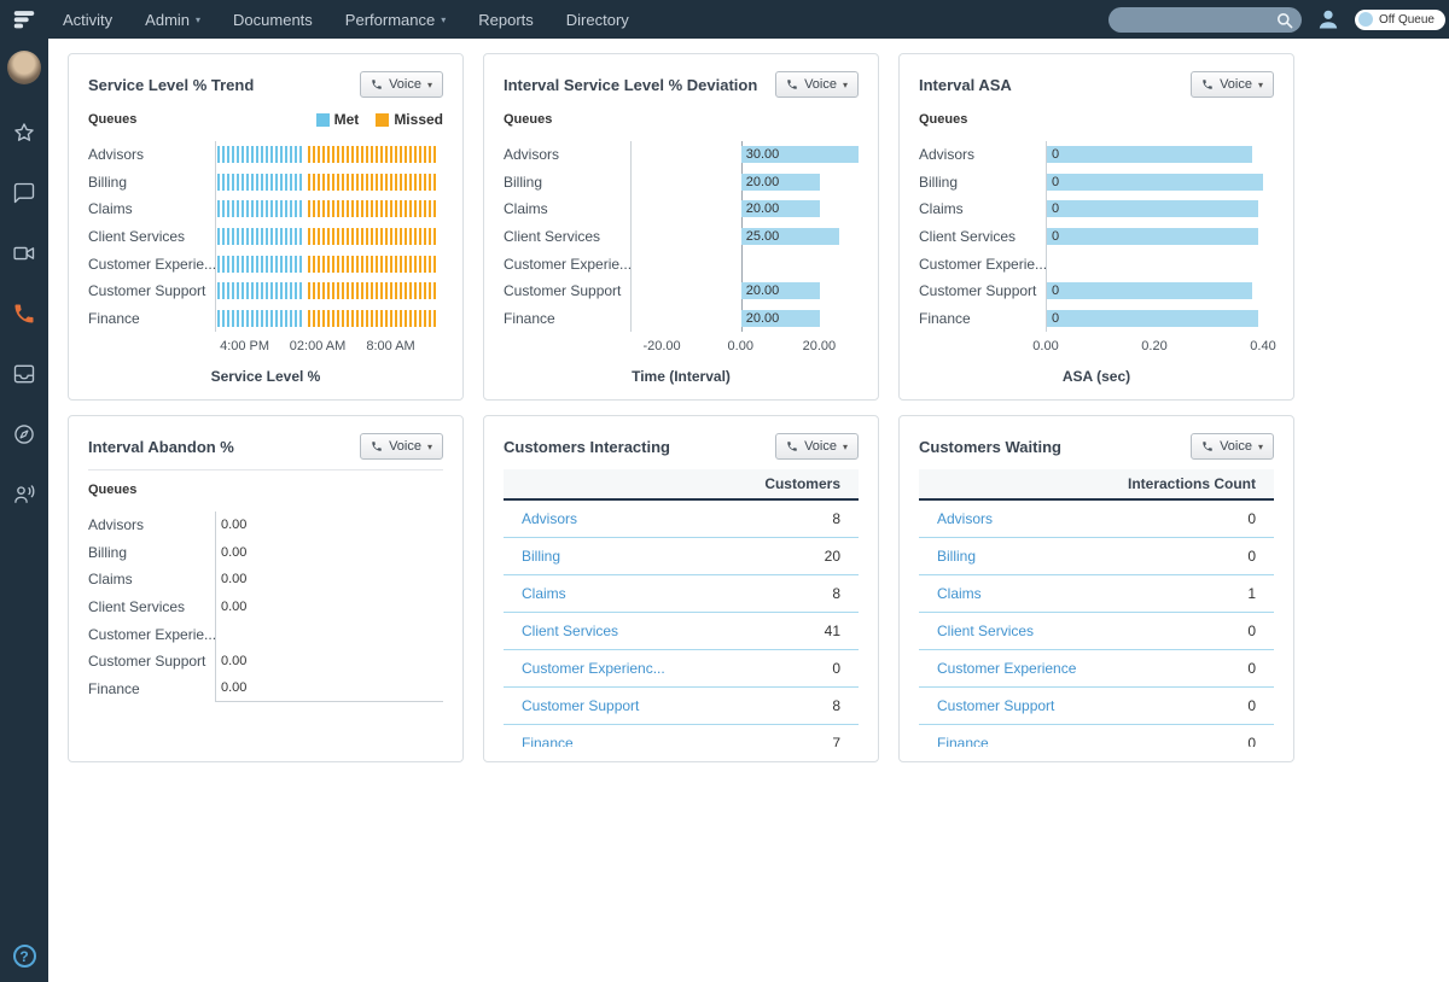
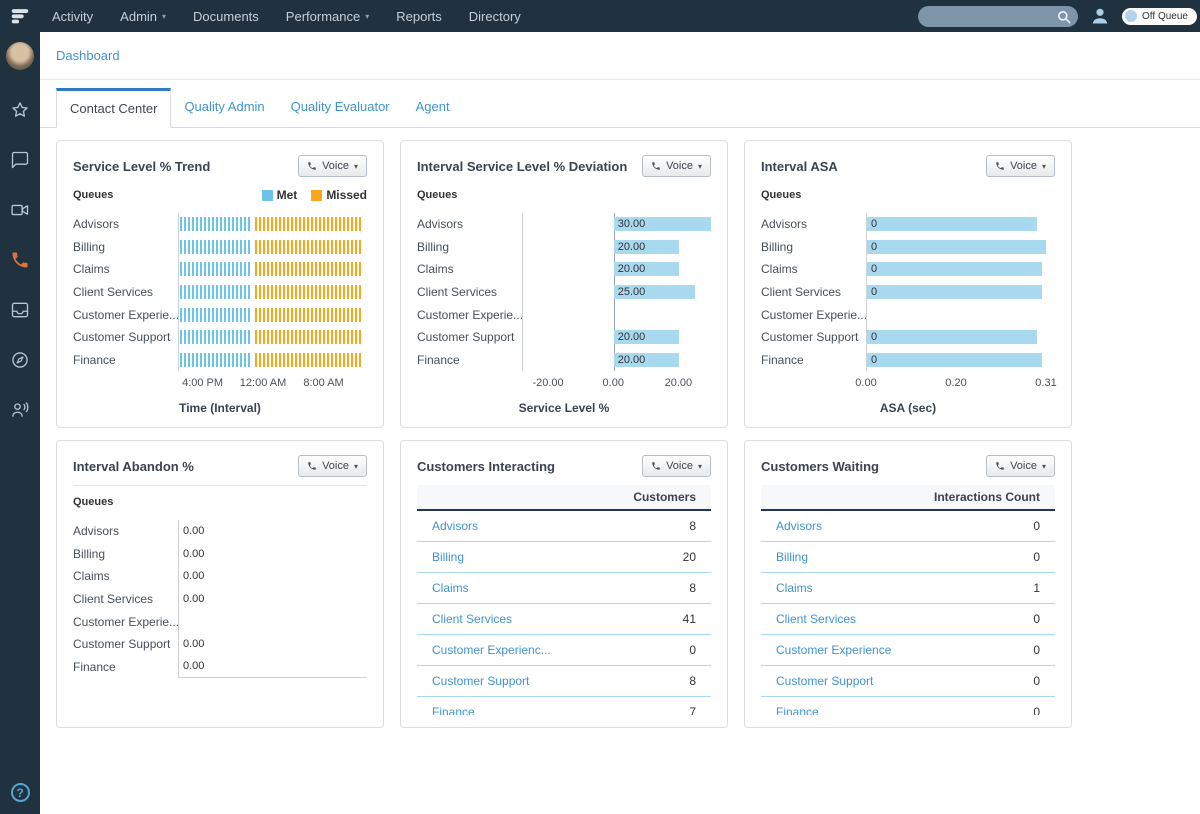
  Activity
  Admin
  ▾
  Documents
  Performance
  ▾
  Reports
  Directory
  Off Queue
  ?
+ Dashboard
+ Contact Center
+ Quality Admin
+ Quality Evaluator
+ Agent
  Service Level % Trend
  Voice
  ▾
  Queues
  Met
  Missed
  Advisors
  Billing
  Claims
  Client Services
  Customer Experie...
  Customer Support
  Finance
  4:00 PM
- 02:00 AM
+ 12:00 AM
  8:00 AM
- Service Level %
+ Time (Interval)
  Interval Service Level % Deviation
  Voice
  ▾
  Queues
  Advisors
  30.00
  Billing
  20.00
  Claims
  20.00
  Client Services
  25.00
  Customer Experie...
  Customer Support
  20.00
  Finance
  20.00
  -20.00
  0.00
  20.00
- Time (Interval)
+ Service Level %
  Interval ASA
  Voice
  ▾
  Queues
  Advisors
  0
  Billing
  0
  Claims
  0
  Client Services
  0
  Customer Experie...
  Customer Support
  0
  Finance
  0
  0.00
  0.20
- 0.40
+ 0.31
  ASA (sec)
  Interval Abandon %
  Voice
  ▾
  Queues
  Advisors
  0.00
  Billing
  0.00
  Claims
  0.00
  Client Services
  0.00
  Customer Experie...
  Customer Support
  0.00
  Finance
  0.00
  Customers Interacting
  Voice
  ▾
  Customers
  Advisors
  8
  Billing
  20
  Claims
  8
  Client Services
  41
  Customer Experienc...
  0
  Customer Support
  8
  Finance
  7
  Customers Waiting
  Voice
  ▾
  Interactions Count
  Advisors
  0
  Billing
  0
  Claims
  1
  Client Services
  0
  Customer Experience
  0
  Customer Support
  0
  Finance
  0
